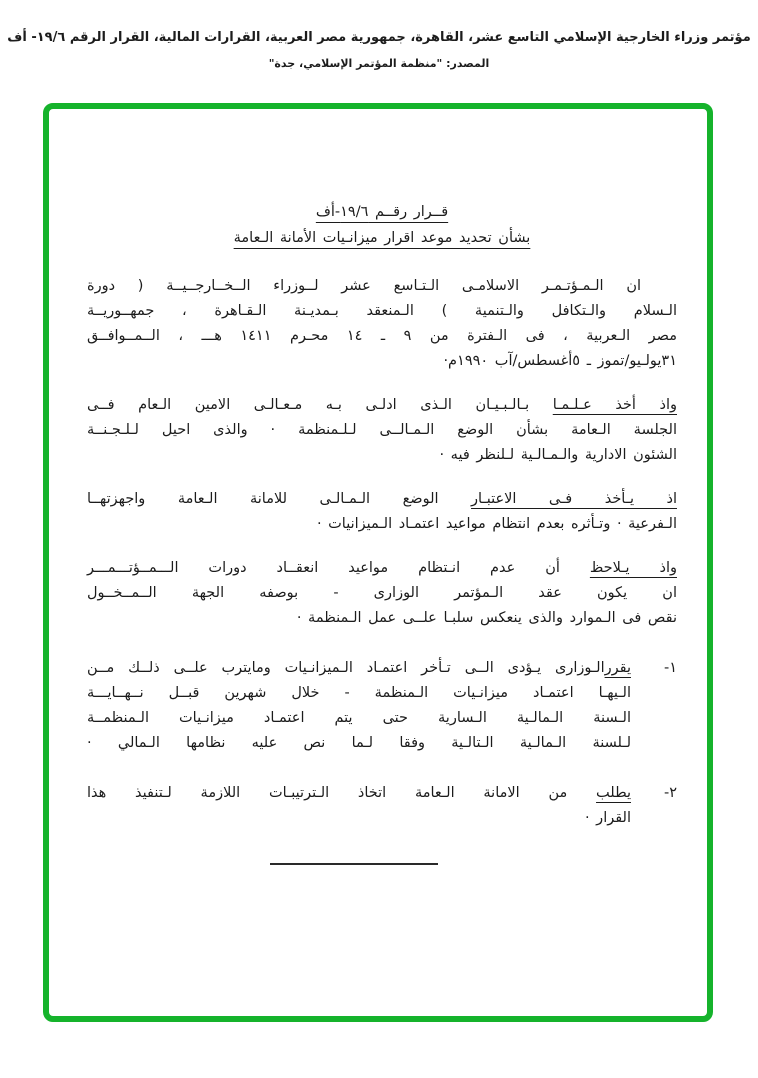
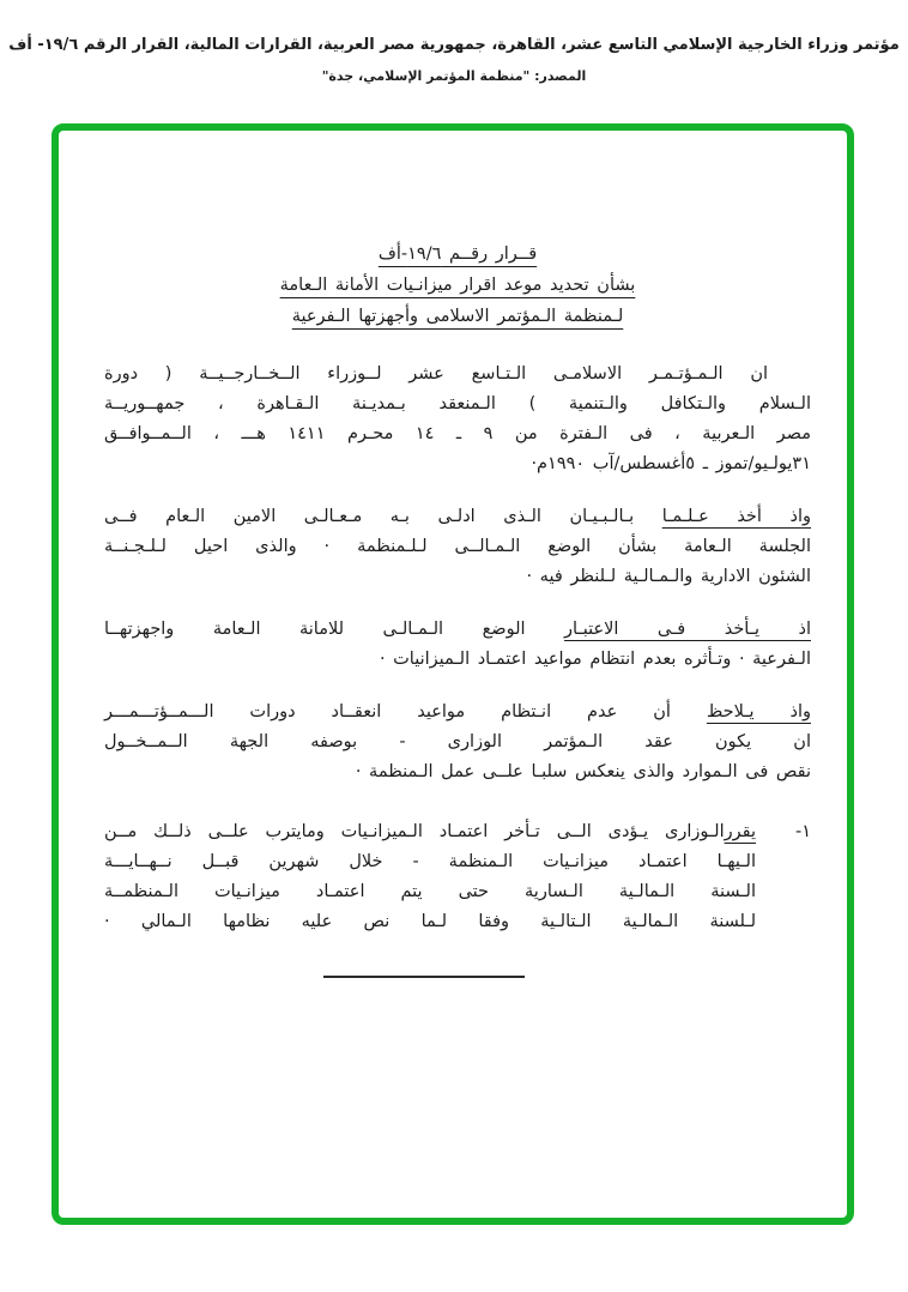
  مؤتمر وزراء الخارجية الإسلامي التاسع عشر، القاهرة، جمهورية مصر العربية، القرارات المالية، القرار الرقم ١٩/٦- أف
  المصدر: "منظمة المؤتمر الإسلامي، جدة"
  قــرار رقــم ١٩/٦-أف
  بشأن تحديد موعد اقرار ميزانـيات الأمانة الـعامة
+ لـمنظمة الـمؤتمر الاسلامى وأجهزتها الـفرعية
  ان الـمـؤتـمـر الاسلامـى الـتـاسع عشر لــوزراء الــخــارجــيــة ( دورة
  الـسلام والـتكافل والـتنمية ) الـمنعقد بـمديـنة الـقـاهرة ، جمهــوريــة
  مصر الـعربية ، فى الـفترة من ٩ ـ ١٤ محـرم ١٤١١ هـــ ، الــمــوافــق
  ٣١يولـيو/تموز ـ ٥أغسطس/آب ١٩٩٠م·
  واذ أخذ عـلـمـا بـالـبـيـان الـذى ادلـى بـه مـعـالـى الامين الـعام فــى
  الجلسة الـعامة بشأن الوضع الـمـالــى لـلـمنظمة · والذى احيل لـلـجـنــة
  الشئون الادارية والـمـالـية لـلنظر فيه ·
  اذ يـأخذ فـى الاعتبـار الوضع الـمـالـى للامانة الـعامة واجهزتهــا
  الـفرعية · وتـأثره بعدم انتظام مواعيد اعتمـاد الـميزانيات ·
  واذ يـلاحظ أن عدم انـتظام مواعيد انعقــاد دورات الـــمــؤتـــمـــر
  ان يكون عقد الـمؤتمر الوزارى - بوصفه الجهة الــمــخــول
  نقص فى الـموارد والذى ينعكس سلبـا علــى عمل الـمنظمة ·
  ١-
  يقررالـوزارى يـؤدى الــى تـأخر اعتمـاد الـميزانـيات ومايترب علــى ذلــك مــن
  الـيهـا اعتمـاد ميزانـيات الـمنظمة - خلال شهرين قبــل نــهــايـــة
  الـسنة الـمالـية الـسارية حتى يتم اعتمـاد ميزانـيات الـمنظمــة
  لـلسنة الـمالـية الـتالـية وفقا لـما نص عليه نظامها الـمالي ·
- ٢-
- يطلب من الامانة الـعامة اتخاذ الـترتيبـات اللازمة لـتنفيذ هذا
- القرار ·
